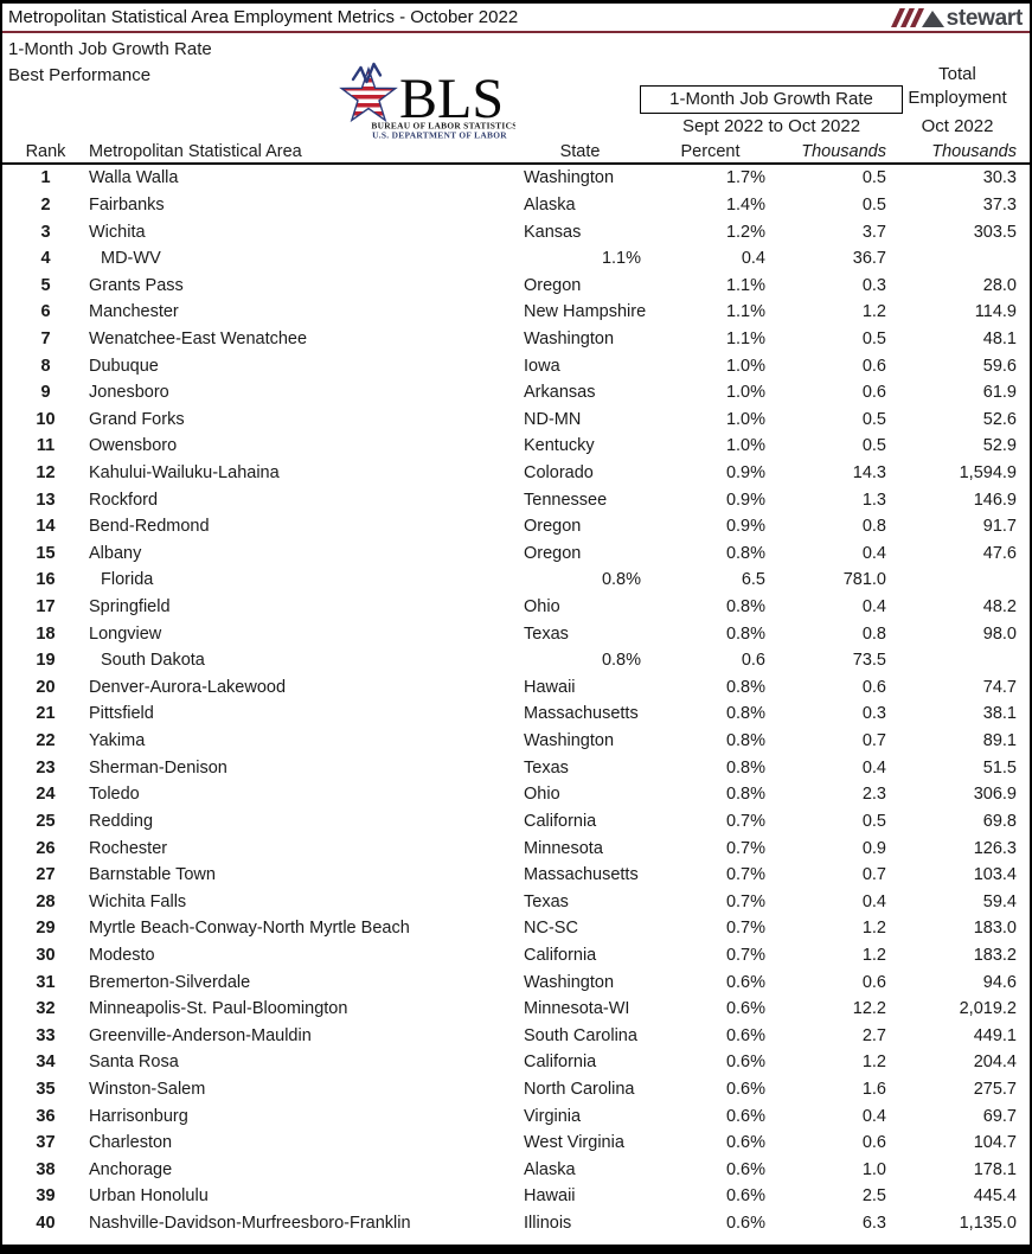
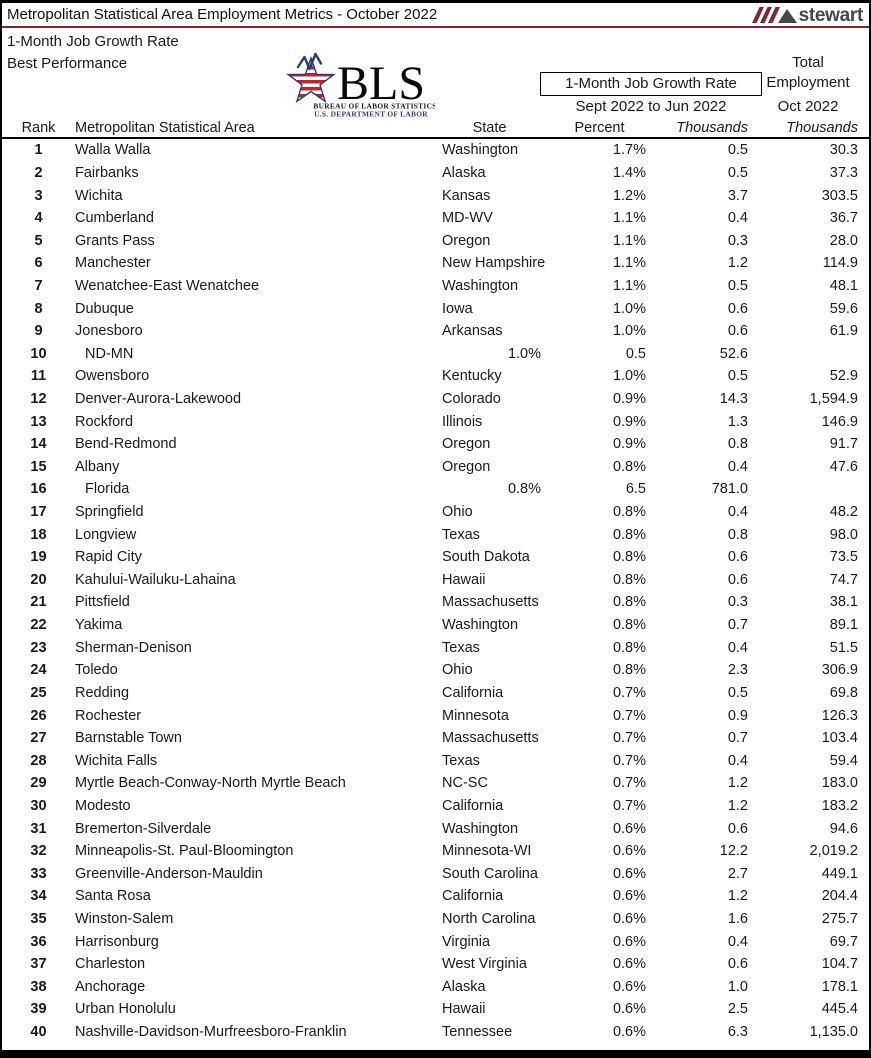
  Metropolitan Statistical Area Employment Metrics - October 2022
  stewart
  1-Month Job Growth Rate
  Best Performance
  BLS
  BUREAU OF LABOR STATISTICS
  U.S. DEPARTMENT OF LABOR
  1-Month Job Growth Rate
- Sept 2022 to Oct 2022
+ Sept 2022 to Jun 2022
  Total
  Employment
  Oct 2022
  Rank
  Metropolitan Statistical Area
  State
  Percent
  Thousands
  Thousands
  1
  Walla Walla
  Washington
  1.7%
  0.5
  30.3
  2
  Fairbanks
  Alaska
  1.4%
  0.5
  37.3
  3
  Wichita
  Kansas
  1.2%
  3.7
  303.5
  4
+ Cumberland
  MD-WV
  1.1%
  0.4
  36.7
  5
  Grants Pass
  Oregon
  1.1%
  0.3
  28.0
  6
  Manchester
  New Hampshire
  1.1%
  1.2
  114.9
  7
  Wenatchee-East Wenatchee
  Washington
  1.1%
  0.5
  48.1
  8
  Dubuque
  Iowa
  1.0%
  0.6
  59.6
  9
  Jonesboro
  Arkansas
  1.0%
  0.6
  61.9
  10
- Grand Forks
  ND-MN
  1.0%
  0.5
  52.6
  11
  Owensboro
  Kentucky
  1.0%
  0.5
  52.9
  12
- Kahului-Wailuku-Lahaina
+ Denver-Aurora-Lakewood
  Colorado
  0.9%
  14.3
  1,594.9
  13
  Rockford
- Tennessee
+ Illinois
  0.9%
  1.3
  146.9
  14
  Bend-Redmond
  Oregon
  0.9%
  0.8
  91.7
  15
  Albany
  Oregon
  0.8%
  0.4
  47.6
  16
  Florida
  0.8%
  6.5
  781.0
  17
  Springfield
  Ohio
  0.8%
  0.4
  48.2
  18
  Longview
  Texas
  0.8%
  0.8
  98.0
  19
+ Rapid City
  South Dakota
  0.8%
  0.6
  73.5
  20
- Denver-Aurora-Lakewood
+ Kahului-Wailuku-Lahaina
  Hawaii
  0.8%
  0.6
  74.7
  21
  Pittsfield
  Massachusetts
  0.8%
  0.3
  38.1
  22
  Yakima
  Washington
  0.8%
  0.7
  89.1
  23
  Sherman-Denison
  Texas
  0.8%
  0.4
  51.5
  24
  Toledo
  Ohio
  0.8%
  2.3
  306.9
  25
  Redding
  California
  0.7%
  0.5
  69.8
  26
  Rochester
  Minnesota
  0.7%
  0.9
  126.3
  27
  Barnstable Town
  Massachusetts
  0.7%
  0.7
  103.4
  28
  Wichita Falls
  Texas
  0.7%
  0.4
  59.4
  29
  Myrtle Beach-Conway-North Myrtle Beach
  NC-SC
  0.7%
  1.2
  183.0
  30
  Modesto
  California
  0.7%
  1.2
  183.2
  31
  Bremerton-Silverdale
  Washington
  0.6%
  0.6
  94.6
  32
  Minneapolis-St. Paul-Bloomington
  Minnesota-WI
  0.6%
  12.2
  2,019.2
  33
  Greenville-Anderson-Mauldin
  South Carolina
  0.6%
  2.7
  449.1
  34
  Santa Rosa
  California
  0.6%
  1.2
  204.4
  35
  Winston-Salem
  North Carolina
  0.6%
  1.6
  275.7
  36
  Harrisonburg
  Virginia
  0.6%
  0.4
  69.7
  37
  Charleston
  West Virginia
  0.6%
  0.6
  104.7
  38
  Anchorage
  Alaska
  0.6%
  1.0
  178.1
  39
  Urban Honolulu
  Hawaii
  0.6%
  2.5
  445.4
  40
  Nashville-Davidson-Murfreesboro-Franklin
- Illinois
+ Tennessee
  0.6%
  6.3
  1,135.0
